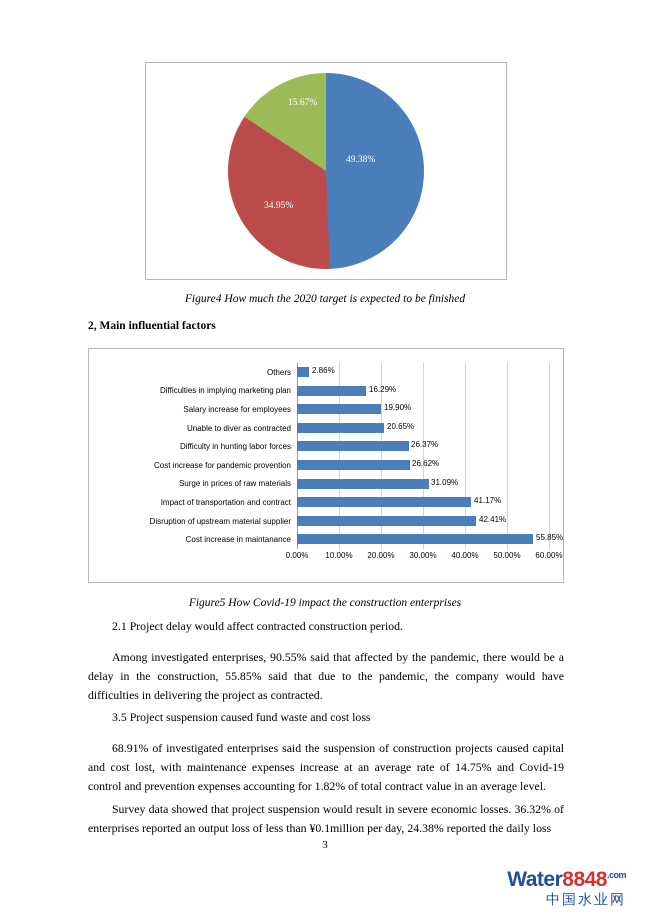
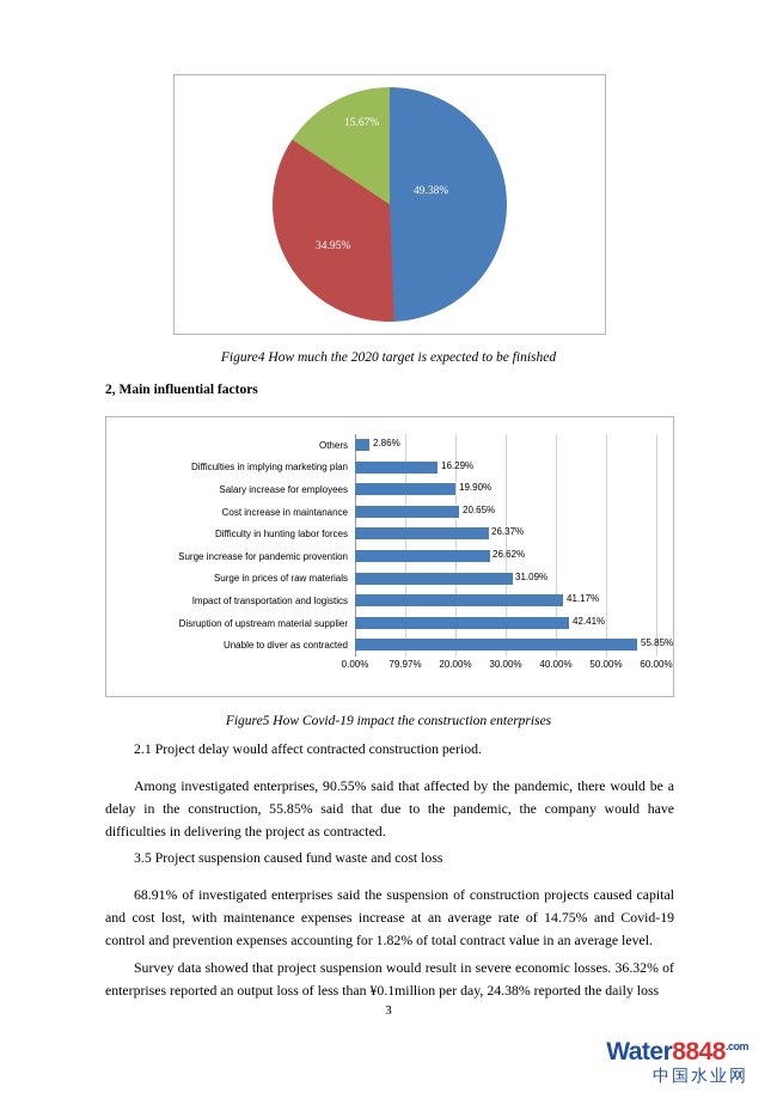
  49.38%
  34.95%
  15.67%
  Figure4 How much the 2020 target is expected to be finished
  2, Main influential factors
  Others
  2.86%
  Difficulties in implying marketing plan
  16.29%
  Salary increase for employees
  19.90%
- Unable to diver as contracted
+ Cost increase in maintanance
  20.65%
  Difficulty in hunting labor forces
  26.37%
- Cost increase for pandemic provention
+ Surge increase for pandemic provention
  26.62%
  Surge in prices of raw materials
  31.09%
- Impact of transportation and contract
+ Impact of transportation and logistics
  41.17%
  Disruption of upstream material supplier
  42.41%
- Cost increase in maintanance
+ Unable to diver as contracted
  55.85%
  0.00%
- 10.00%
+ 79.97%
  20.00%
  30.00%
  40.00%
  50.00%
  60.00%
  Figure5 How Covid-19 impact the construction enterprises
  2.1 Project delay would affect contracted construction period.
  Among investigated enterprises, 90.55% said that affected by the pandemic, there would be a delay in the construction, 55.85% said that due to the pandemic, the company would have difficulties in delivering the project as contracted.
  3.5 Project suspension caused fund waste and cost loss
  68.91% of investigated enterprises said the suspension of construction projects caused capital and cost lost, with maintenance expenses increase at an average rate of 14.75% and Covid-19 control and prevention expenses accounting for 1.82% of total contract value in an average level.
  Survey data showed that project suspension would result in severe economic losses. 36.32% of enterprises reported an output loss of less than ¥0.1million per day, 24.38% reported the daily loss
  3
  Water8848.com
  中国水业网
